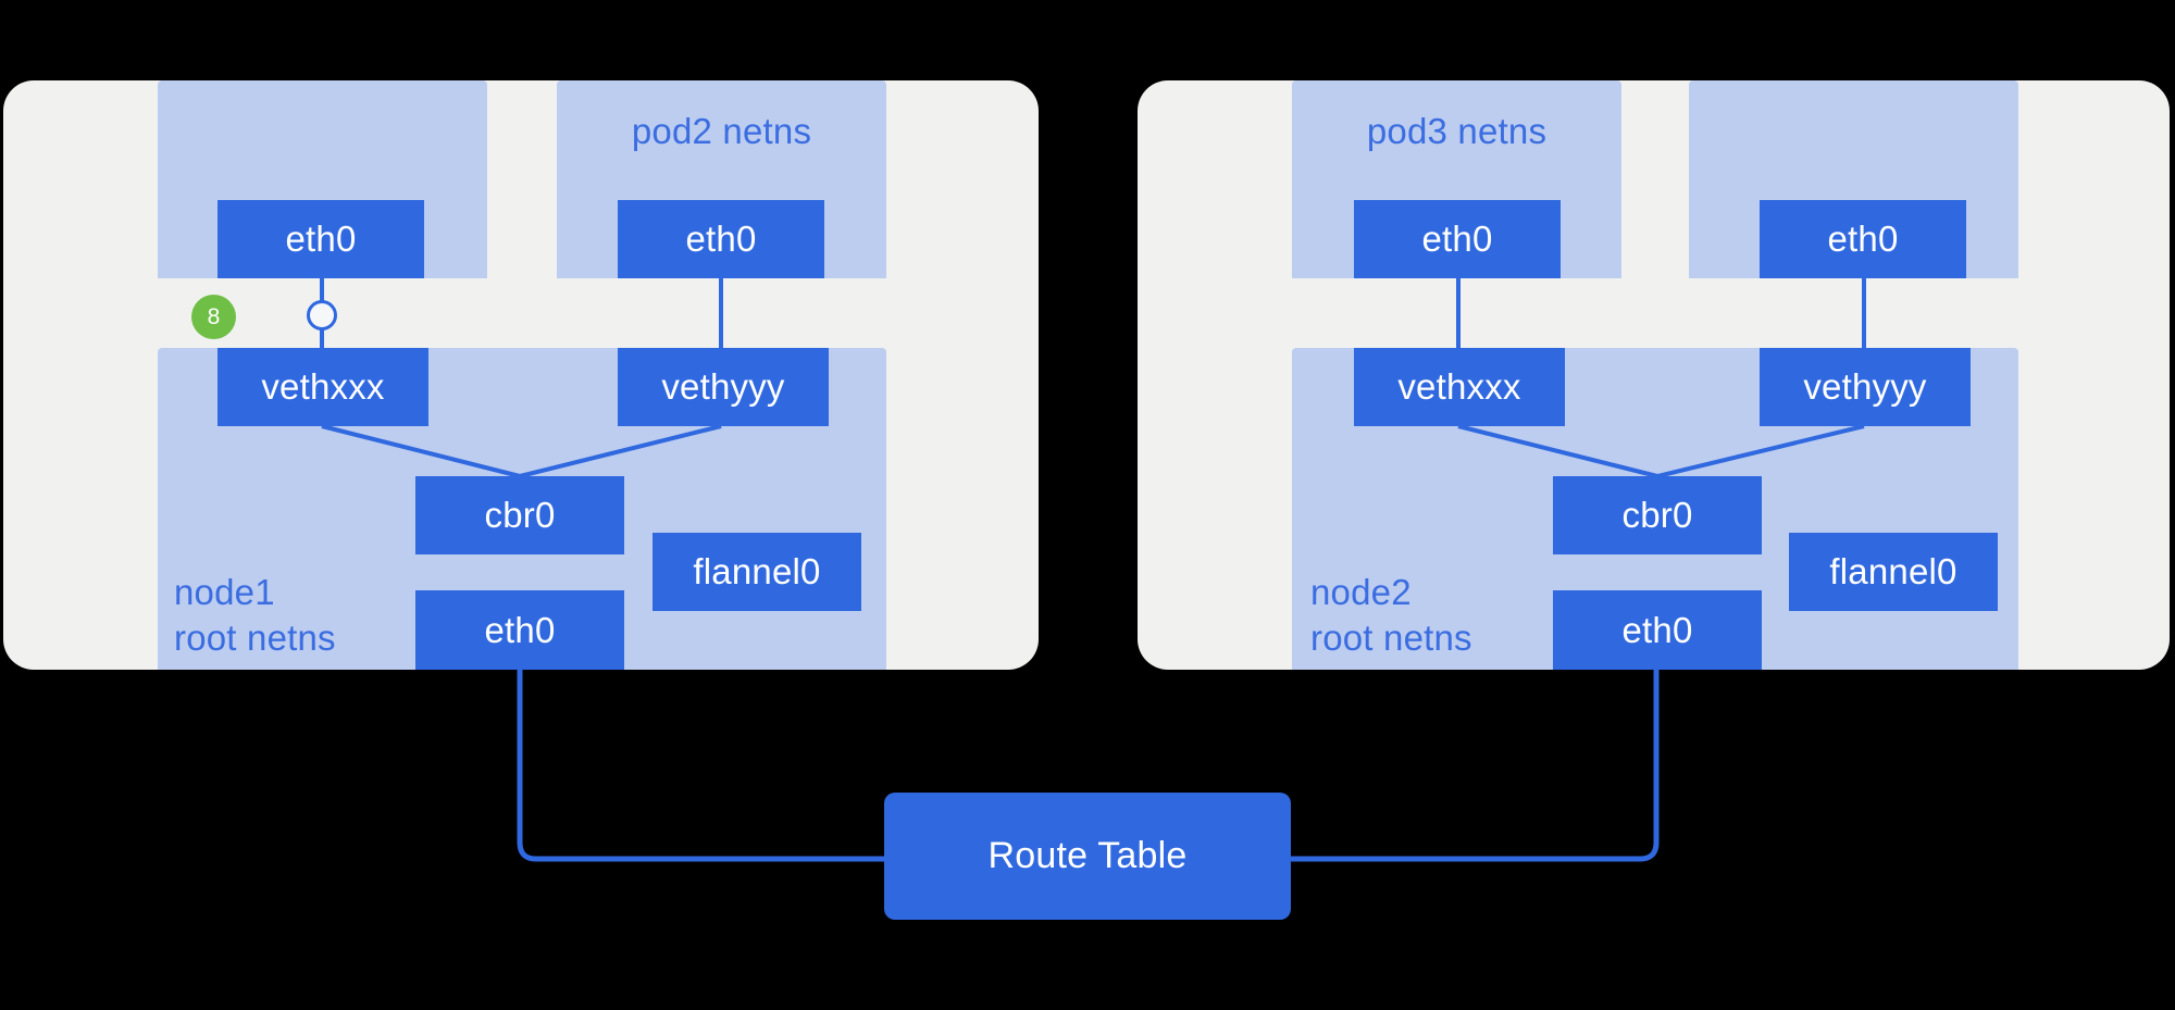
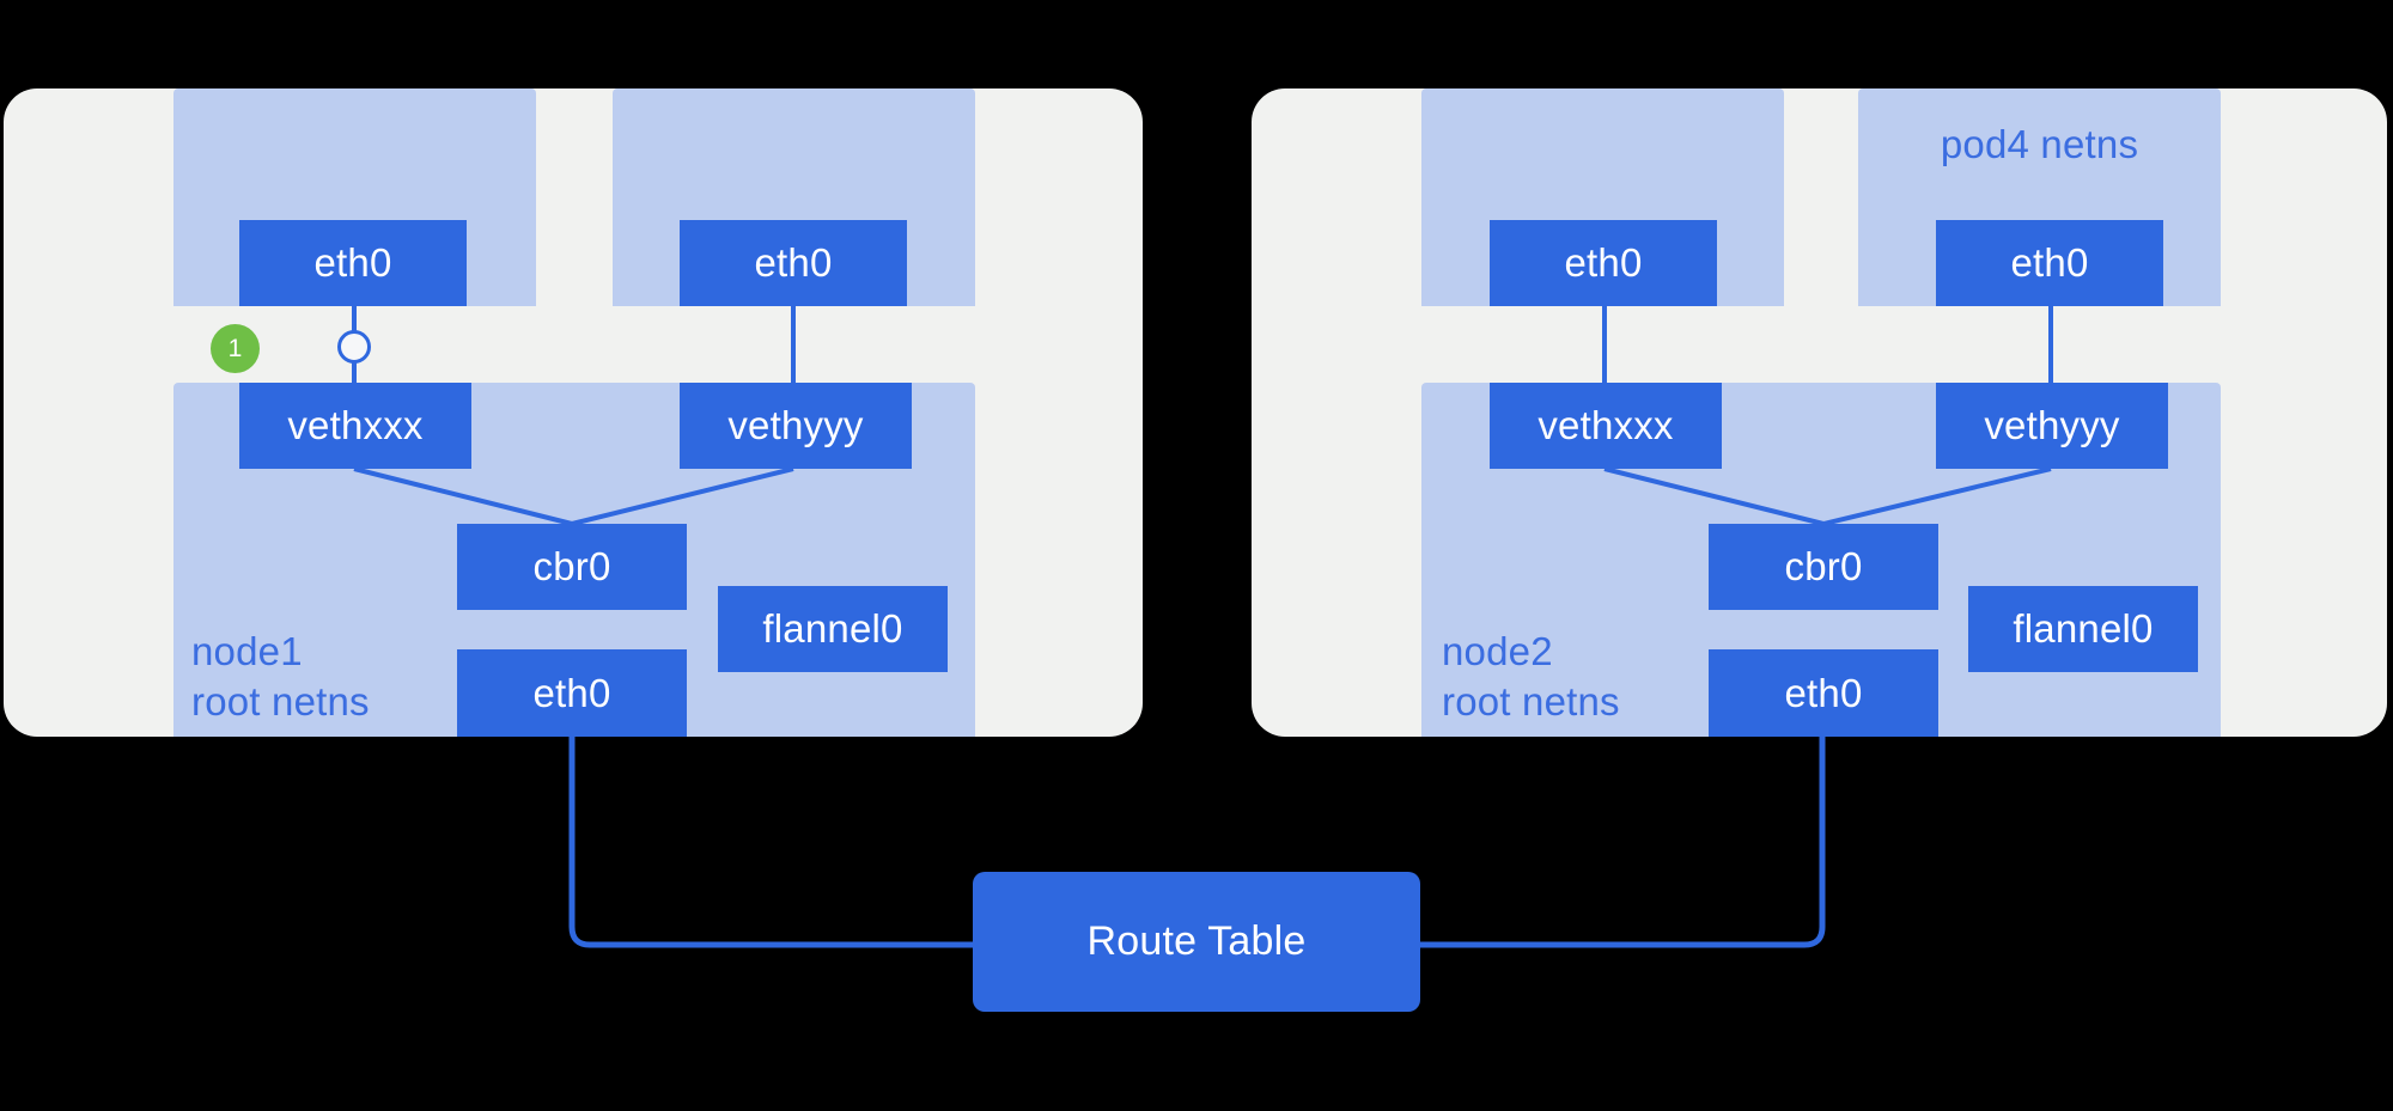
  eth0
- pod2 netns
  eth0
  node1
  root netns
  vethxxx
  vethyyy
  cbr0
  flannel0
  eth0
- 8
+ 1
- pod3 netns
  eth0
+ pod4 netns
  eth0
  node2
  root netns
  vethxxx
  vethyyy
  cbr0
  flannel0
  eth0
  Route Table
